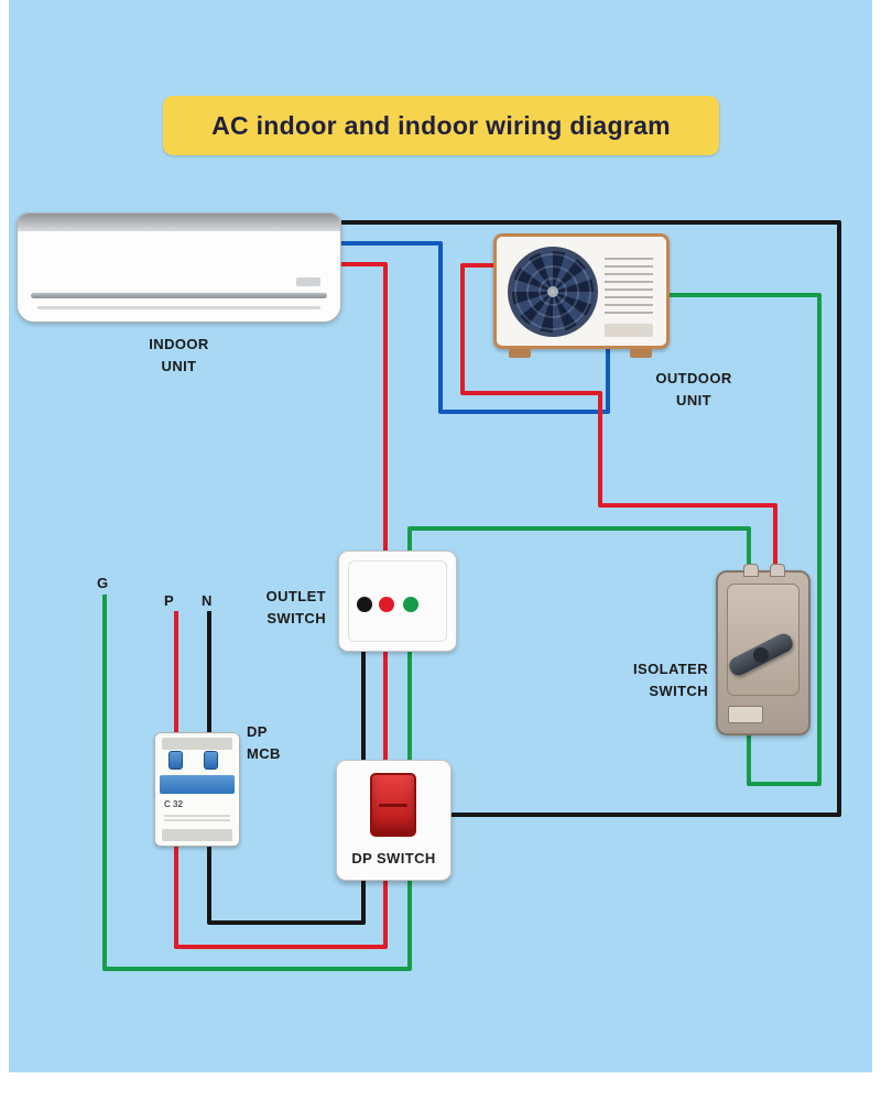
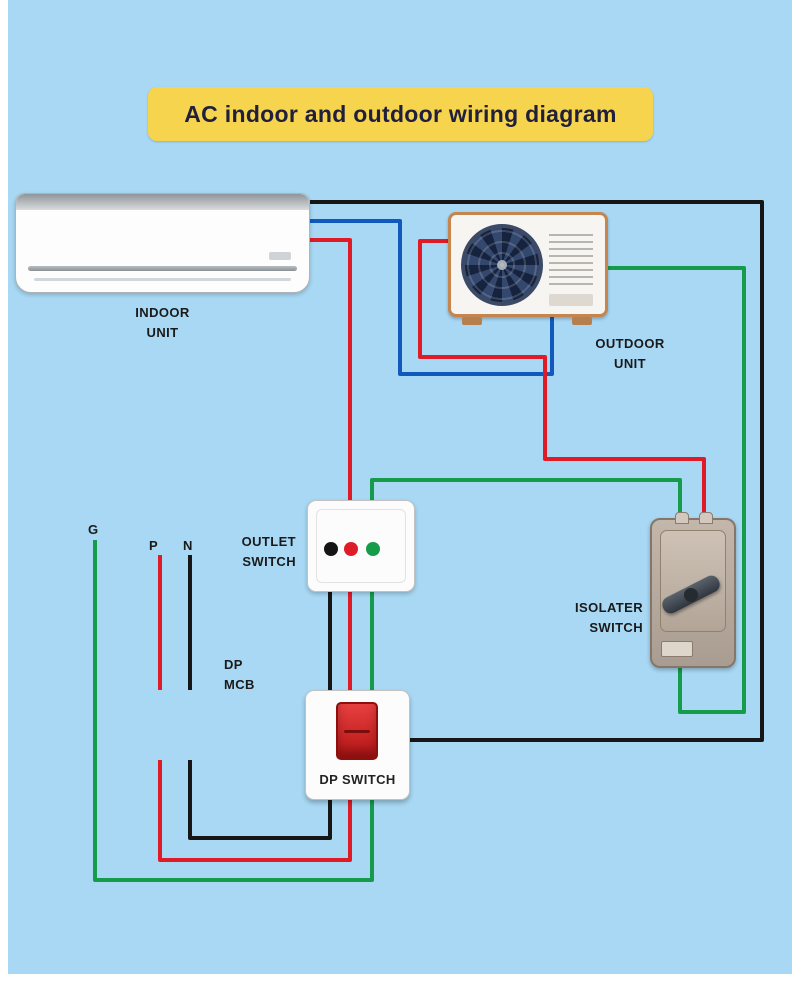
- AC indoor and indoor wiring diagram
+ AC indoor and outdoor wiring diagram
  INDOOR
  UNIT
  OUTDOOR
  UNIT
  OUTLET
  SWITCH
  ISOLATER
  SWITCH
- C 32
  DP
  MCB
  DP SWITCH
  G
  P
  N
